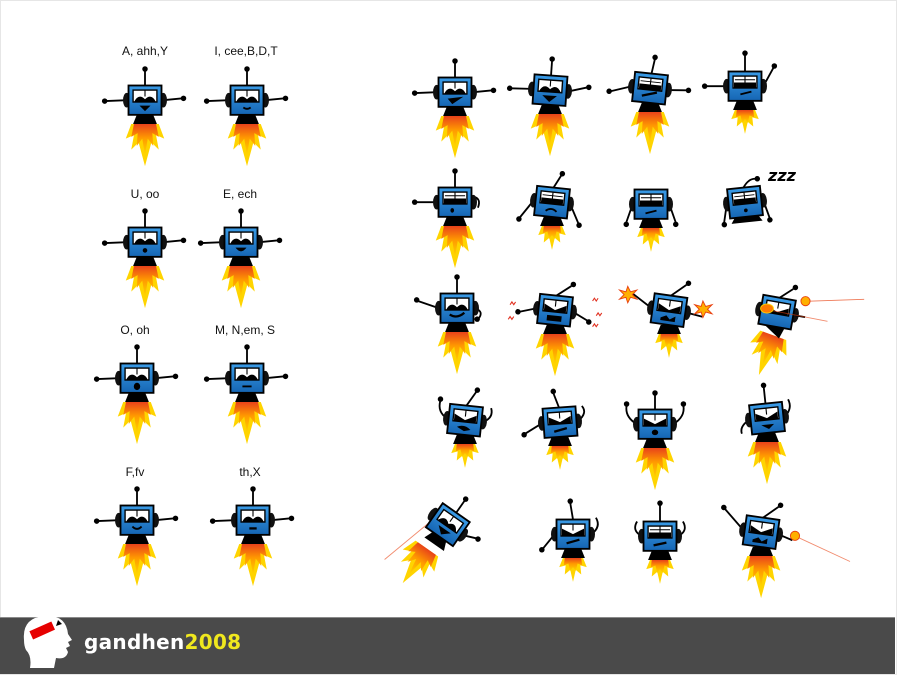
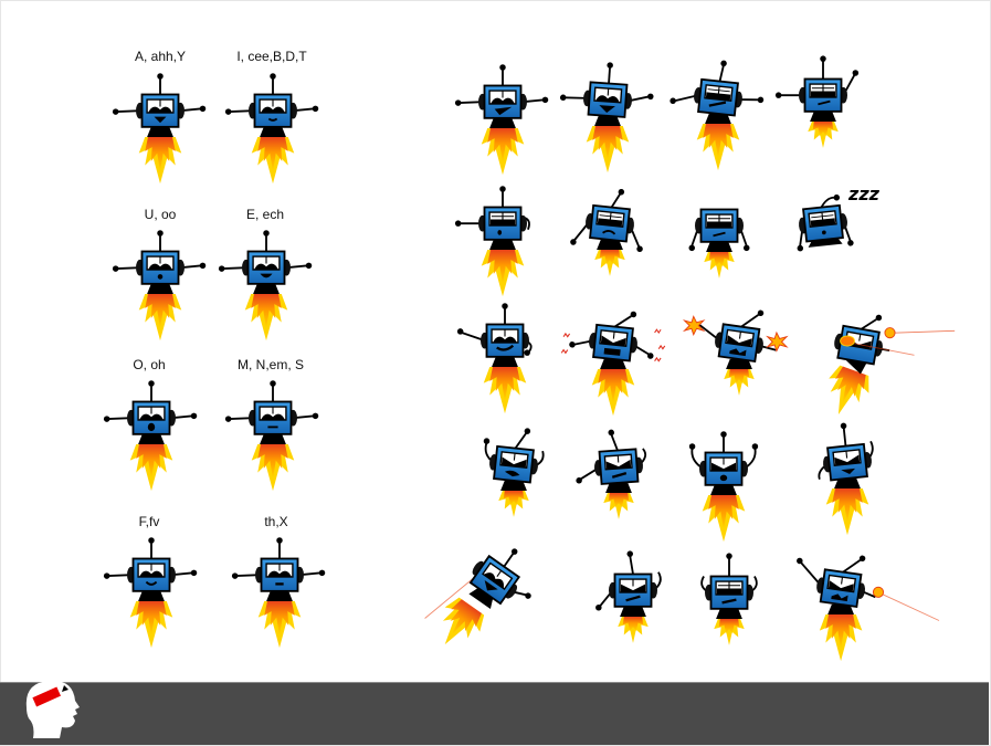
  A, ahh,Y
  I, cee,B,D,T
  U, oo
  E, ech
  O, oh
  M, N,em, S
  F,fv
  th,X
  zzz
- gandhen2008
